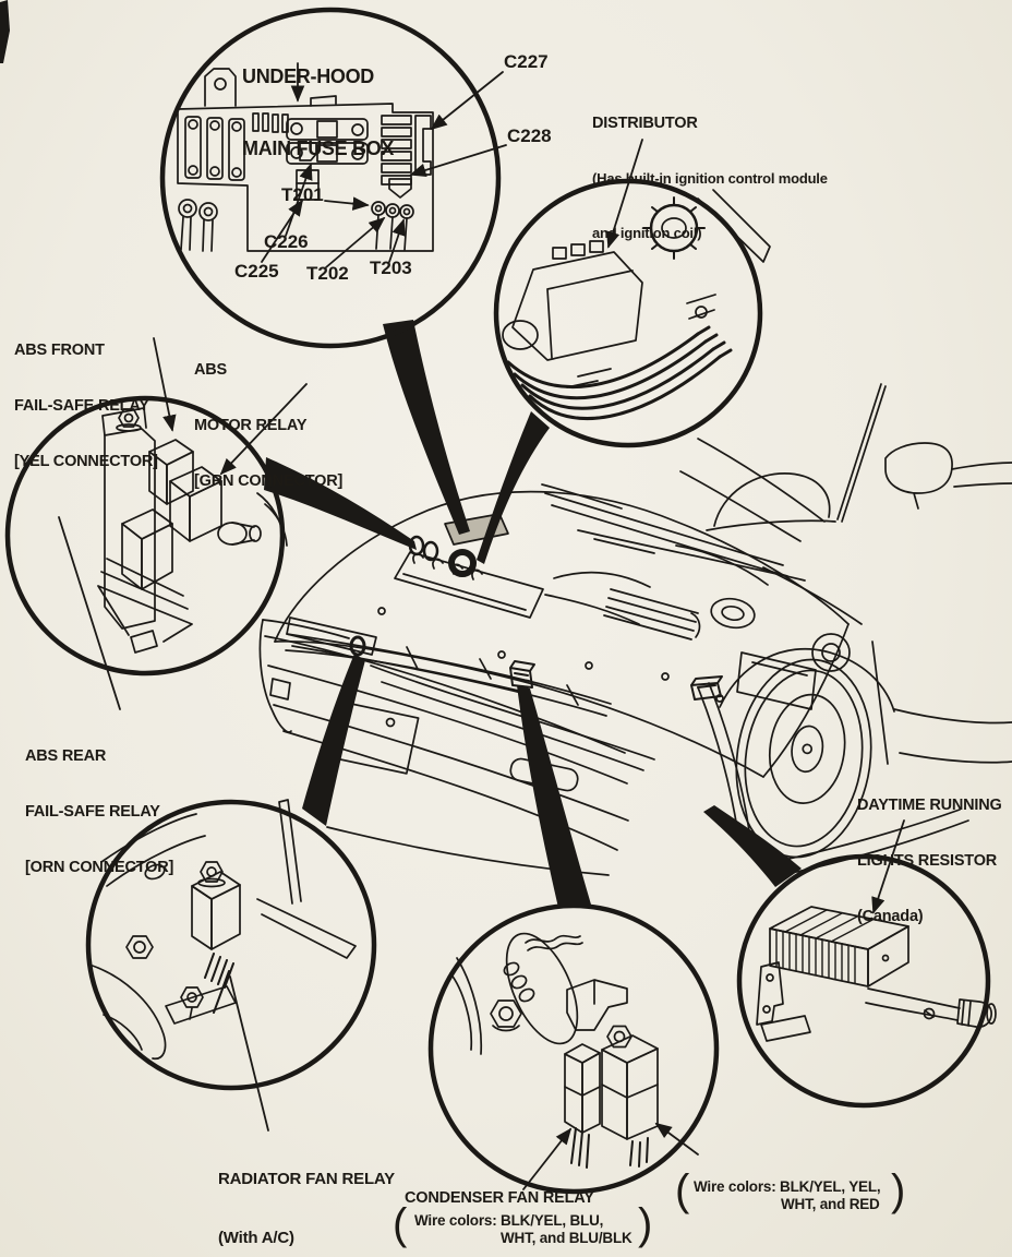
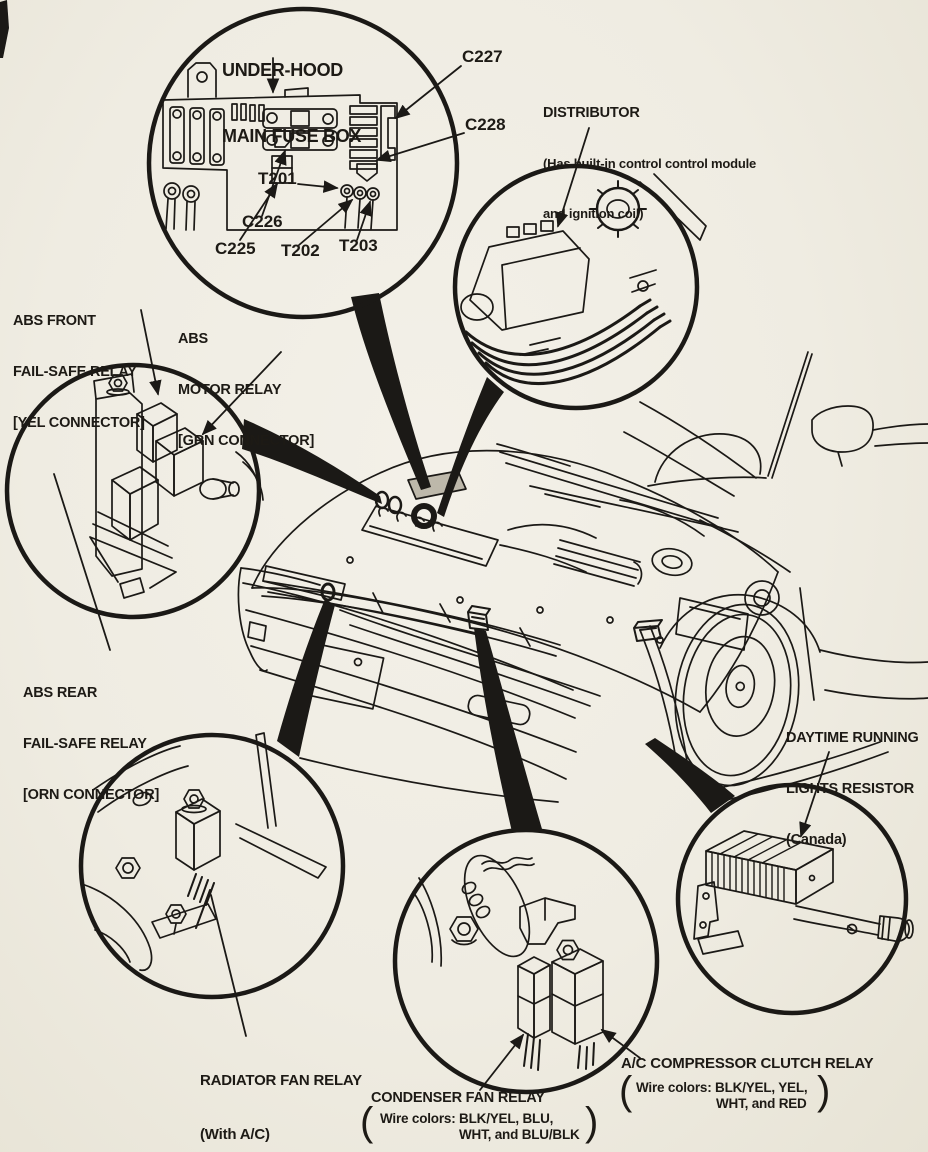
  UNDER-HOOD
  MAIN FUSE BOX
  C227
  C228
  T201
  C226
  C225
  T202
  T203
  DISTRIBUTOR
- (Has built-in ignition control module
+ (Has built-in control control module
  and ignition coil)
  ABS FRONT
  FAIL-SAFE RELAY
  [YEL CONNECTOR]
  ABS
  MOTOR RELAY
  [GRN CONNECTOR]
  ABS REAR
  FAIL-SAFE RELAY
  [ORN CONNECTOR]
  DAYTIME RUNNING
  LIGHTS RESISTOR
  (Canada)
  RADIATOR FAN RELAY
  (With A/C)
  CONDENSER FAN RELAY
  (
  Wire colors: BLK/YEL, BLU,
  WHT, and BLU/BLK
  )
+ A/C COMPRESSOR CLUTCH RELAY
  (
  Wire colors: BLK/YEL, YEL,
  WHT, and RED
  )
